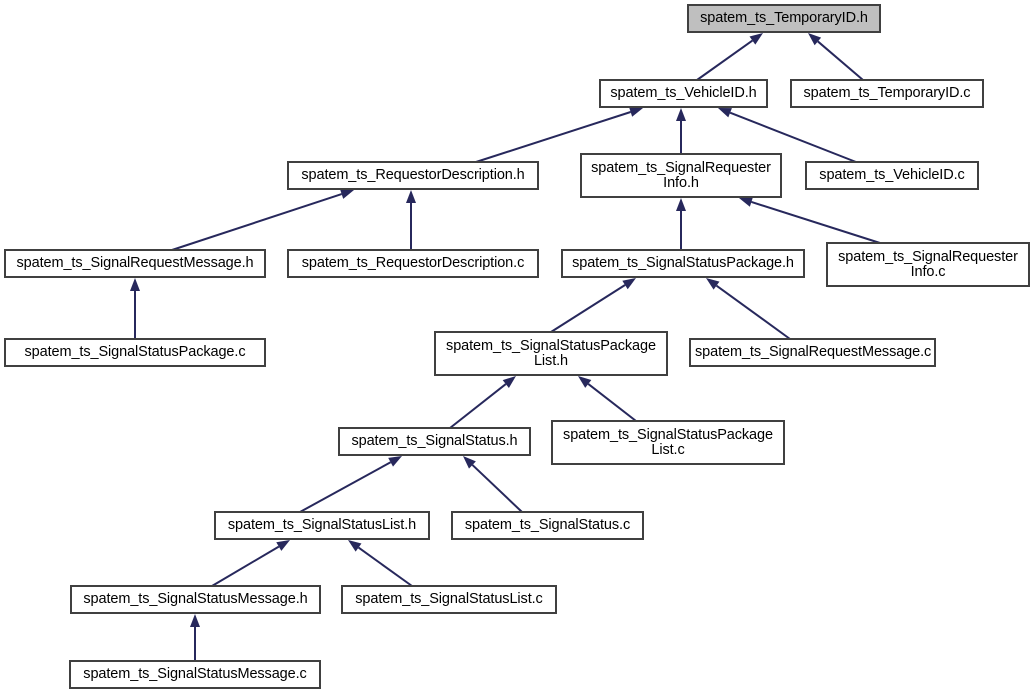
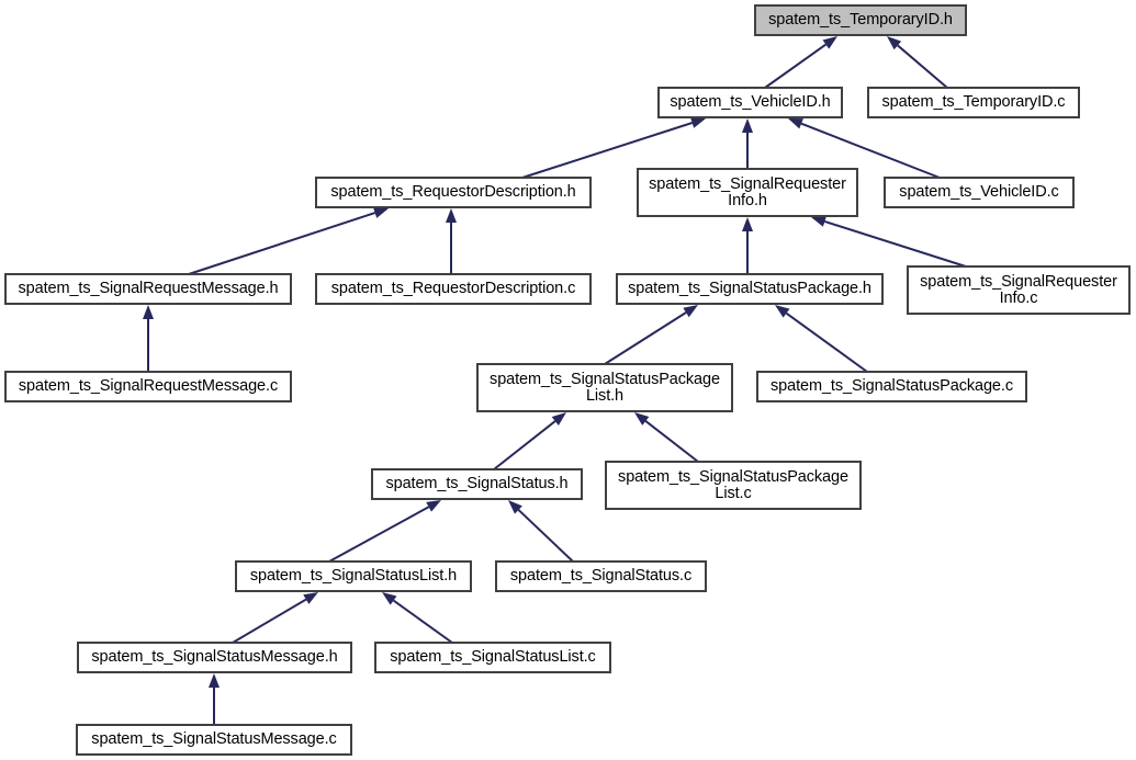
  spatem_ts_TemporaryID.h
  spatem_ts_VehicleID.h
  spatem_ts_TemporaryID.c
  spatem_ts_RequestorDescription.h
  spatem_ts_SignalRequester
  Info.h
  spatem_ts_VehicleID.c
  spatem_ts_SignalRequestMessage.h
  spatem_ts_RequestorDescription.c
  spatem_ts_SignalStatusPackage.h
  spatem_ts_SignalRequester
  Info.c
- spatem_ts_SignalStatusPackage.c
+ spatem_ts_SignalRequestMessage.c
  spatem_ts_SignalStatusPackage
  List.h
- spatem_ts_SignalRequestMessage.c
+ spatem_ts_SignalStatusPackage.c
  spatem_ts_SignalStatus.h
  spatem_ts_SignalStatusPackage
  List.c
  spatem_ts_SignalStatusList.h
  spatem_ts_SignalStatus.c
  spatem_ts_SignalStatusMessage.h
  spatem_ts_SignalStatusList.c
  spatem_ts_SignalStatusMessage.c
